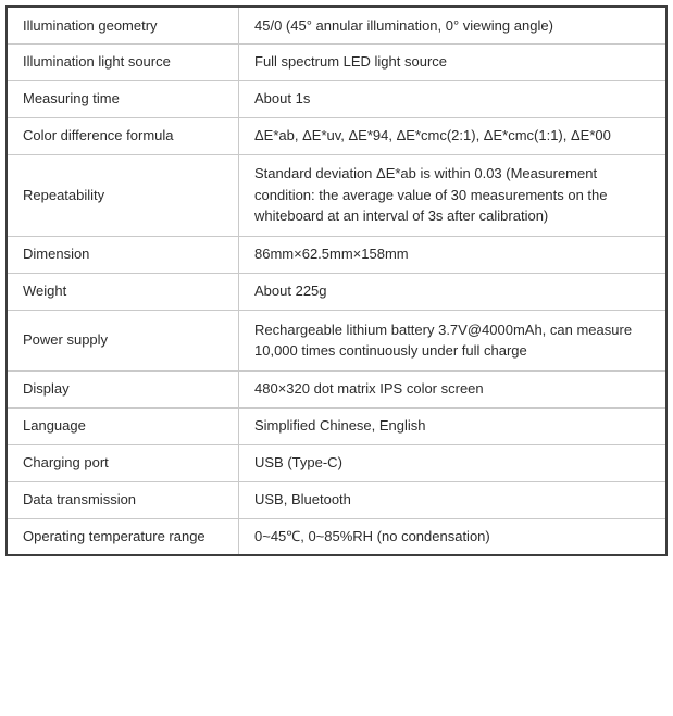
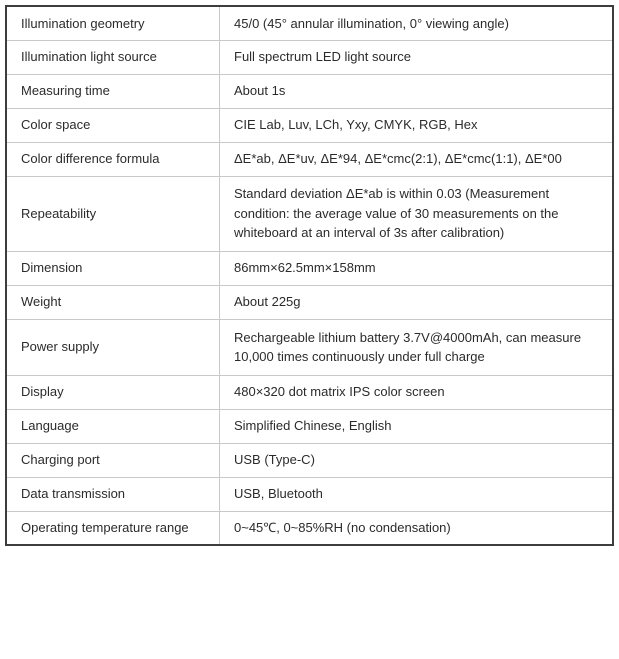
  Illumination geometry	45/0 (45° annular illumination, 0° viewing angle)
  Illumination light source	Full spectrum LED light source
  Measuring time	About 1s
+ Color space	CIE Lab, Luv, LCh, Yxy, CMYK, RGB, Hex
  Color difference formula	ΔE*ab, ΔE*uv, ΔE*94, ΔE*cmc(2:1), ΔE*cmc(1:1), ΔE*00
  Repeatability	Standard deviation ΔE*ab is within 0.03 (Measurement condition: the average value of 30 measurements on the whiteboard at an interval of 3s after calibration)
  Dimension	86mm×62.5mm×158mm
  Weight	About 225g
  Power supply	Rechargeable lithium battery 3.7V@4000mAh, can measure 10,000 times continuously under full charge
  Display	480×320 dot matrix IPS color screen
  Language	Simplified Chinese, English
  Charging port	USB (Type-C)
  Data transmission	USB, Bluetooth
  Operating temperature range	0~45℃, 0~85%RH (no condensation)
